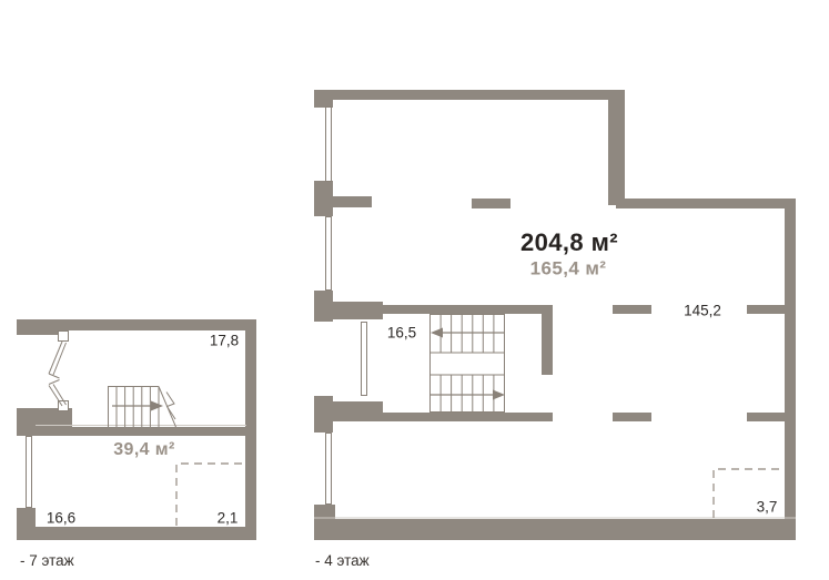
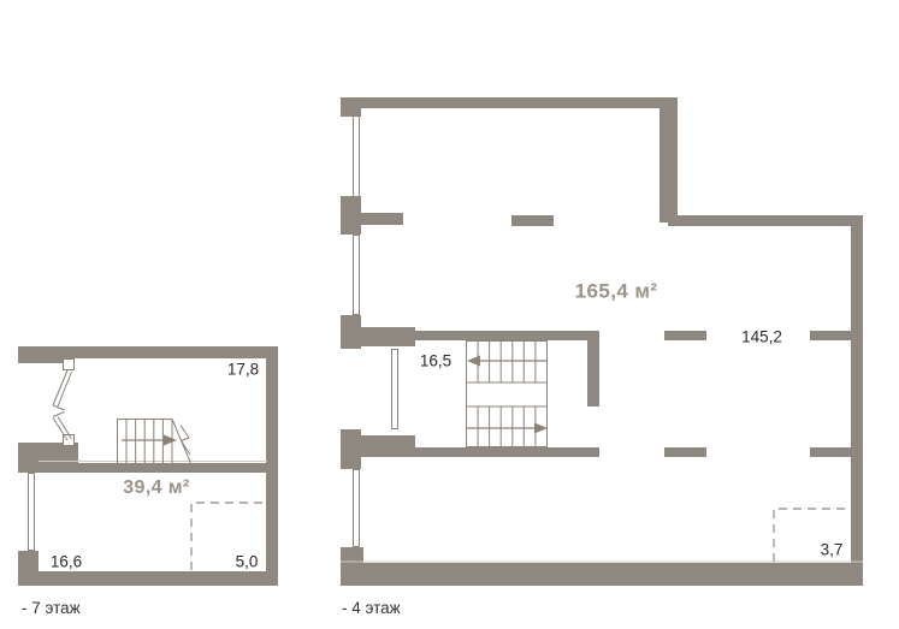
- 204,8 м²
  165,4 м²
  16,5
  145,2
  3,7
  - 4 этаж
  39,4 м²
  17,8
  16,6
- 2,1
+ 5,0
  - 7 этаж
